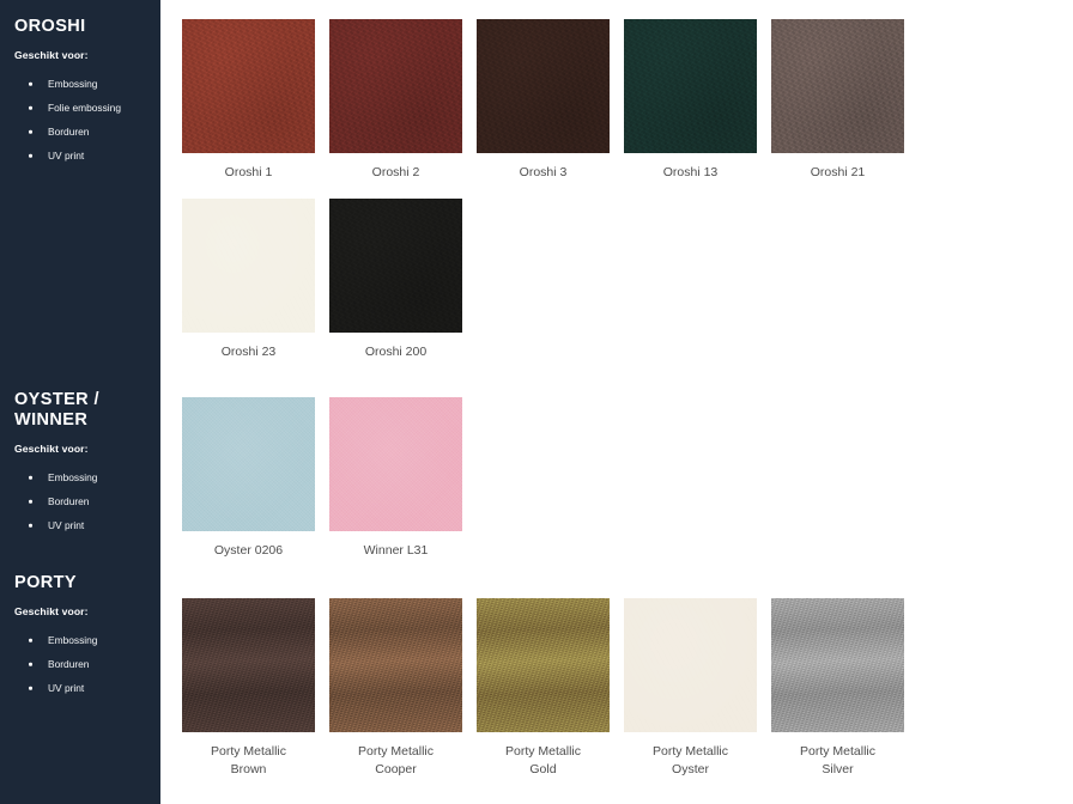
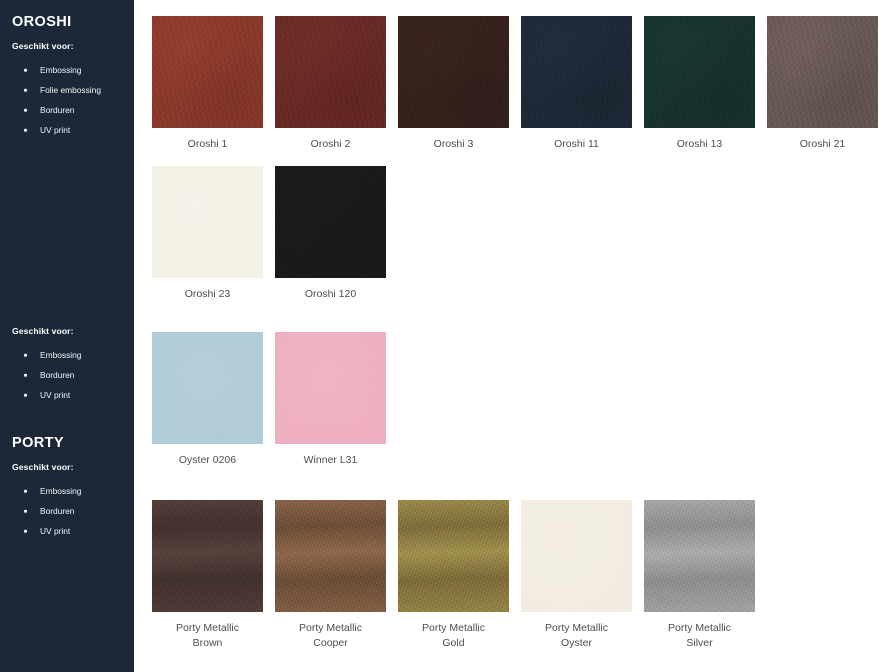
  OROSHI
  Geschikt voor:
  Embossing
  Folie embossing
  Borduren
  UV print
- OYSTER /
- WINNER
  Geschikt voor:
  Embossing
  Borduren
  UV print
  PORTY
  Geschikt voor:
  Embossing
  Borduren
  UV print
  Oroshi 1
  Oroshi 2
  Oroshi 3
+ Oroshi 11
  Oroshi 13
  Oroshi 21
  Oroshi 23
- Oroshi 200
+ Oroshi 120
  Oyster 0206
  Winner L31
  Porty Metallic
  Brown
  Porty Metallic
  Cooper
  Porty Metallic
  Gold
  Porty Metallic
  Oyster
  Porty Metallic
  Silver
